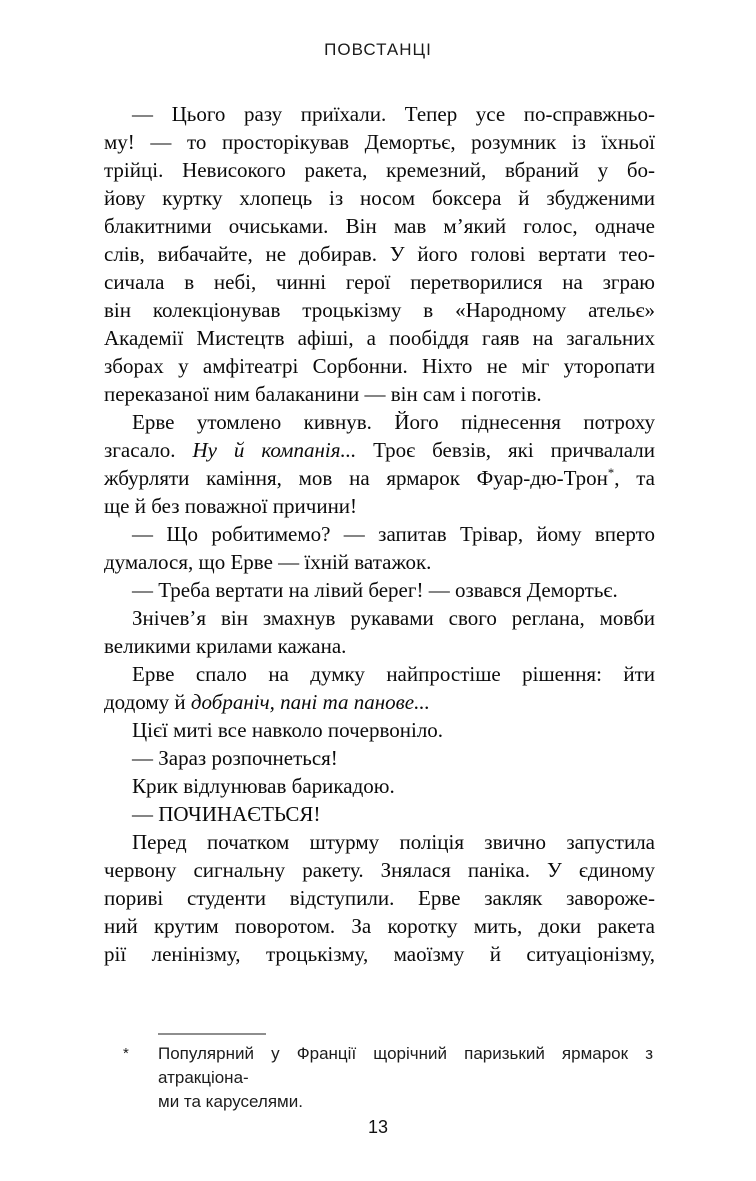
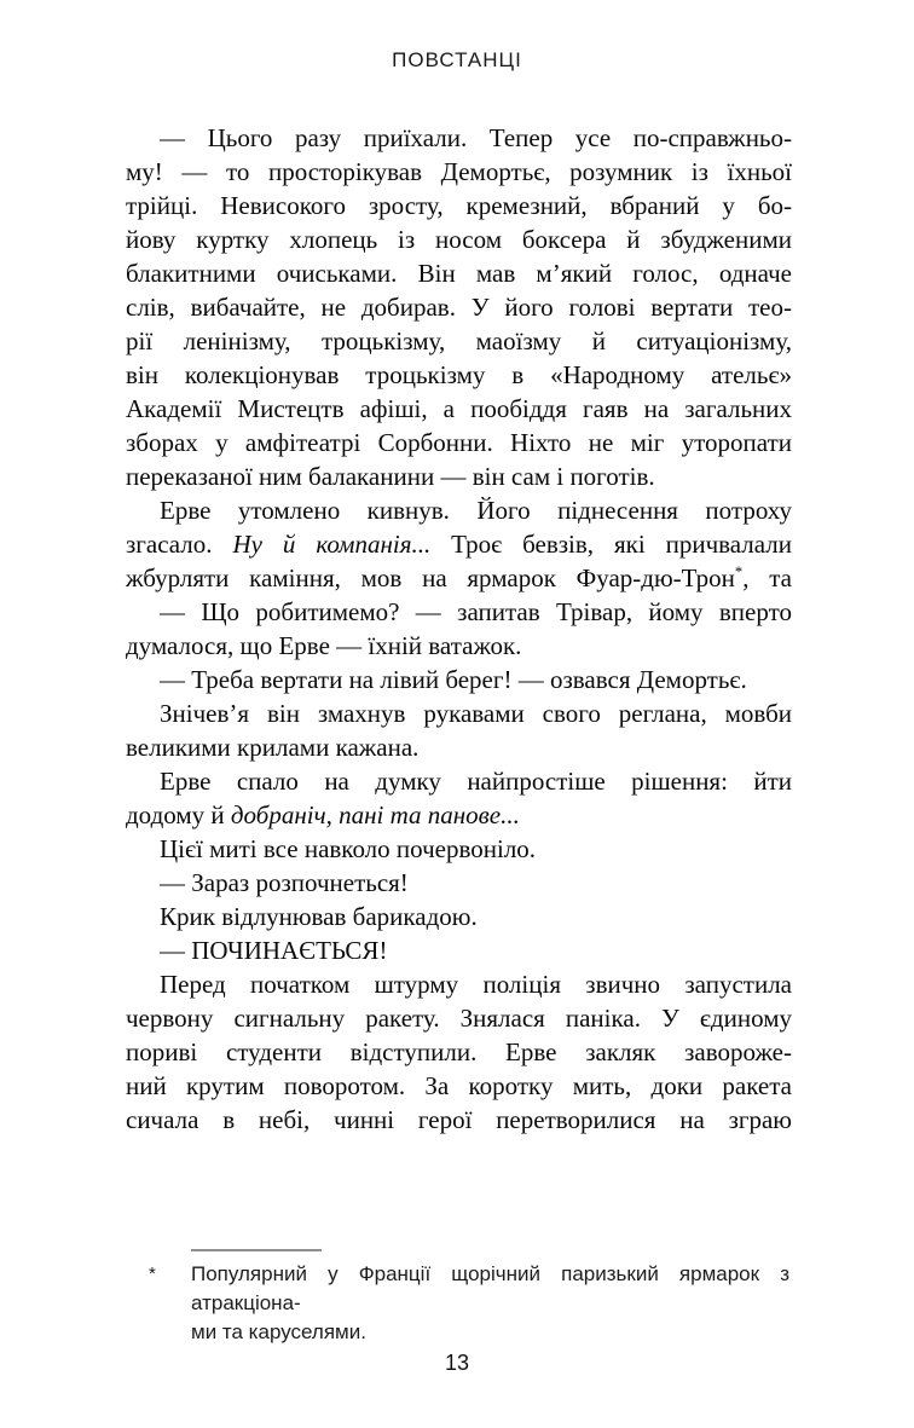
  ПОВСТАНЦІ
  — Цього разу приїхали. Тепер усе по-справжньо-
  му! — то просторікував Демортьє, розумник із їхньої
- трійці. Невисокого ракета, кремезний, вбраний у бо-
+ трійці. Невисокого зросту, кремезний, вбраний у бо-
  йову куртку хлопець із носом боксера й збудженими
  блакитними очиськами. Він мав м’який голос, одначе
  слів, вибачайте, не добирав. У його голові вертати тео-
- сичала в небі, чинні герої перетворилися на зграю
+ рії ленінізму, троцькізму, маоїзму й ситуаціонізму,
  він колекціонував троцькізму в «Народному ательє»
  Академії Мистецтв афіші, а пообіддя гаяв на загальних
  зборах у амфітеатрі Сорбонни. Ніхто не міг уторопати
  переказаної ним балаканини — він сам і поготів.
  Ерве утомлено кивнув. Його піднесення потроху
  згасало. Ну й компанія... Троє бевзів, які причвалали
  жбурляти каміння, мов на ярмарок Фуар-дю-Трон*, та
- ще й без поважної причини!
  — Що робитимемо? — запитав Трівар, йому вперто
  думалося, що Ерве — їхній ватажок.
  — Треба вертати на лівий берег! — озвався Демортьє.
  Знічев’я він змахнув рукавами свого реглана, мовби
  великими крилами кажана.
  Ерве спало на думку найпростіше рішення: йти
  додому й добраніч, пані та панове...
  Цієї миті все навколо почервоніло.
  — Зараз розпочнеться!
  Крик відлунював барикадою.
  — ПОЧИНАЄТЬСЯ!
  Перед початком штурму поліція звично запустила
  червону сигнальну ракету. Знялася паніка. У єдиному
  пориві студенти відступили. Ерве закляк завороже-
  ний крутим поворотом. За коротку мить, доки ракета
- рії ленінізму, троцькізму, маоїзму й ситуаціонізму,
+ сичала в небі, чинні герої перетворилися на зграю
  *
  Популярний у Франції щорічний паризький ярмарок з атракціона-
  ми та каруселями.
  13
